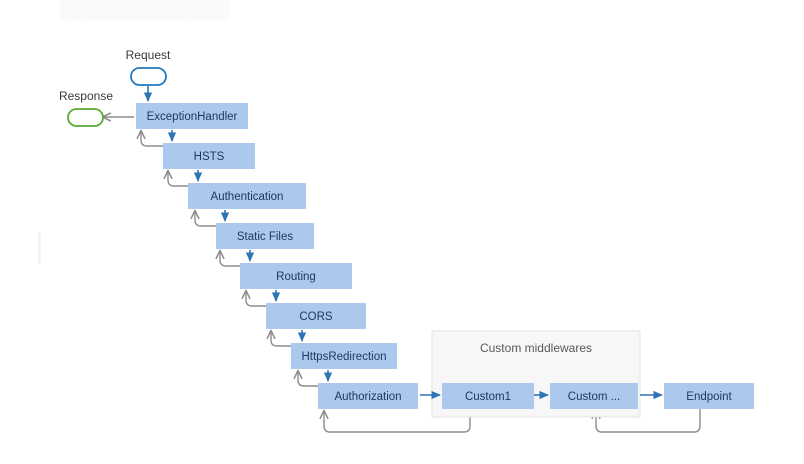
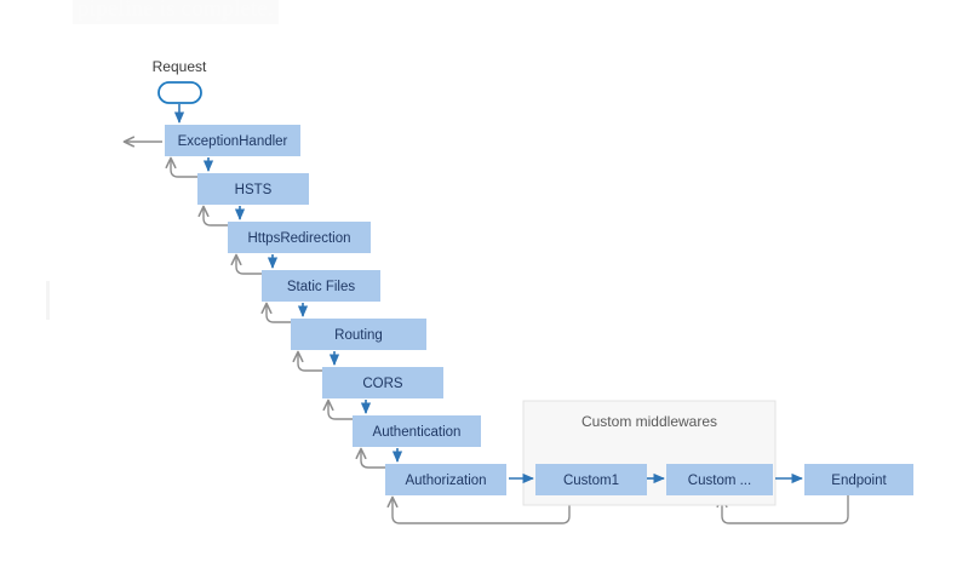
  Custom middlewares
  Request
- Response
  ExceptionHandler
  HSTS
- Authentication
+ HttpsRedirection
  Static Files
  Routing
  CORS
- HttpsRedirection
+ Authentication
  Authorization
  Custom1
  Custom ...
  Endpoint
